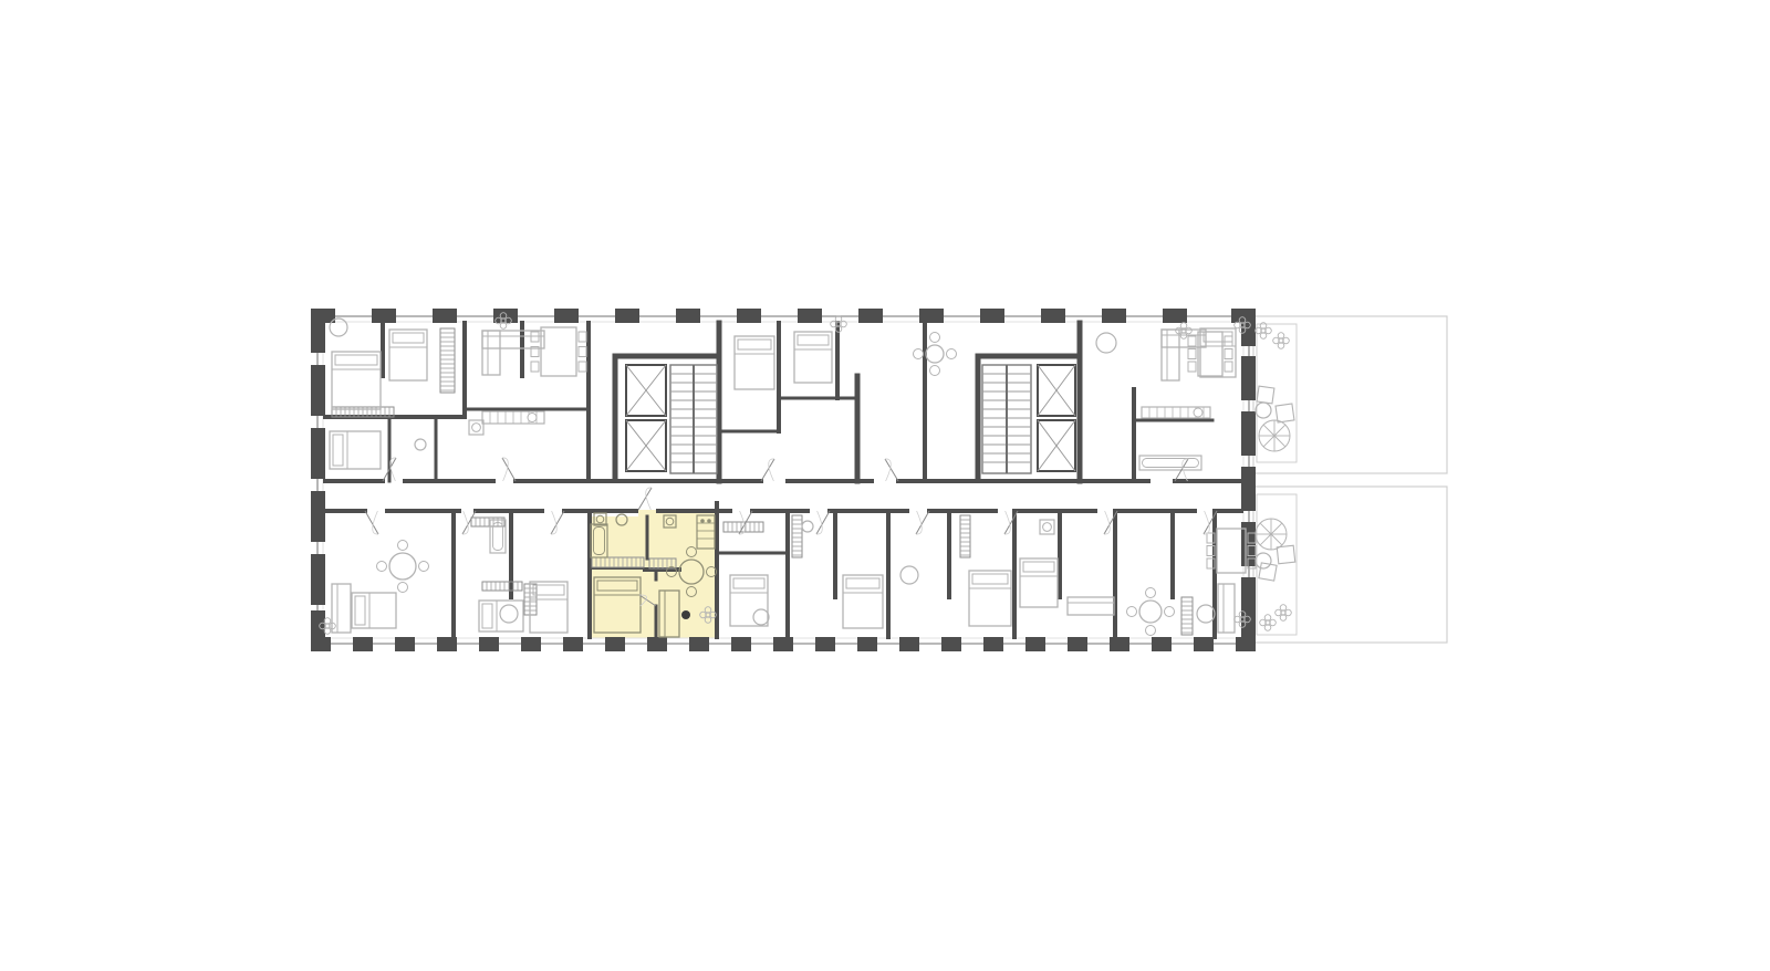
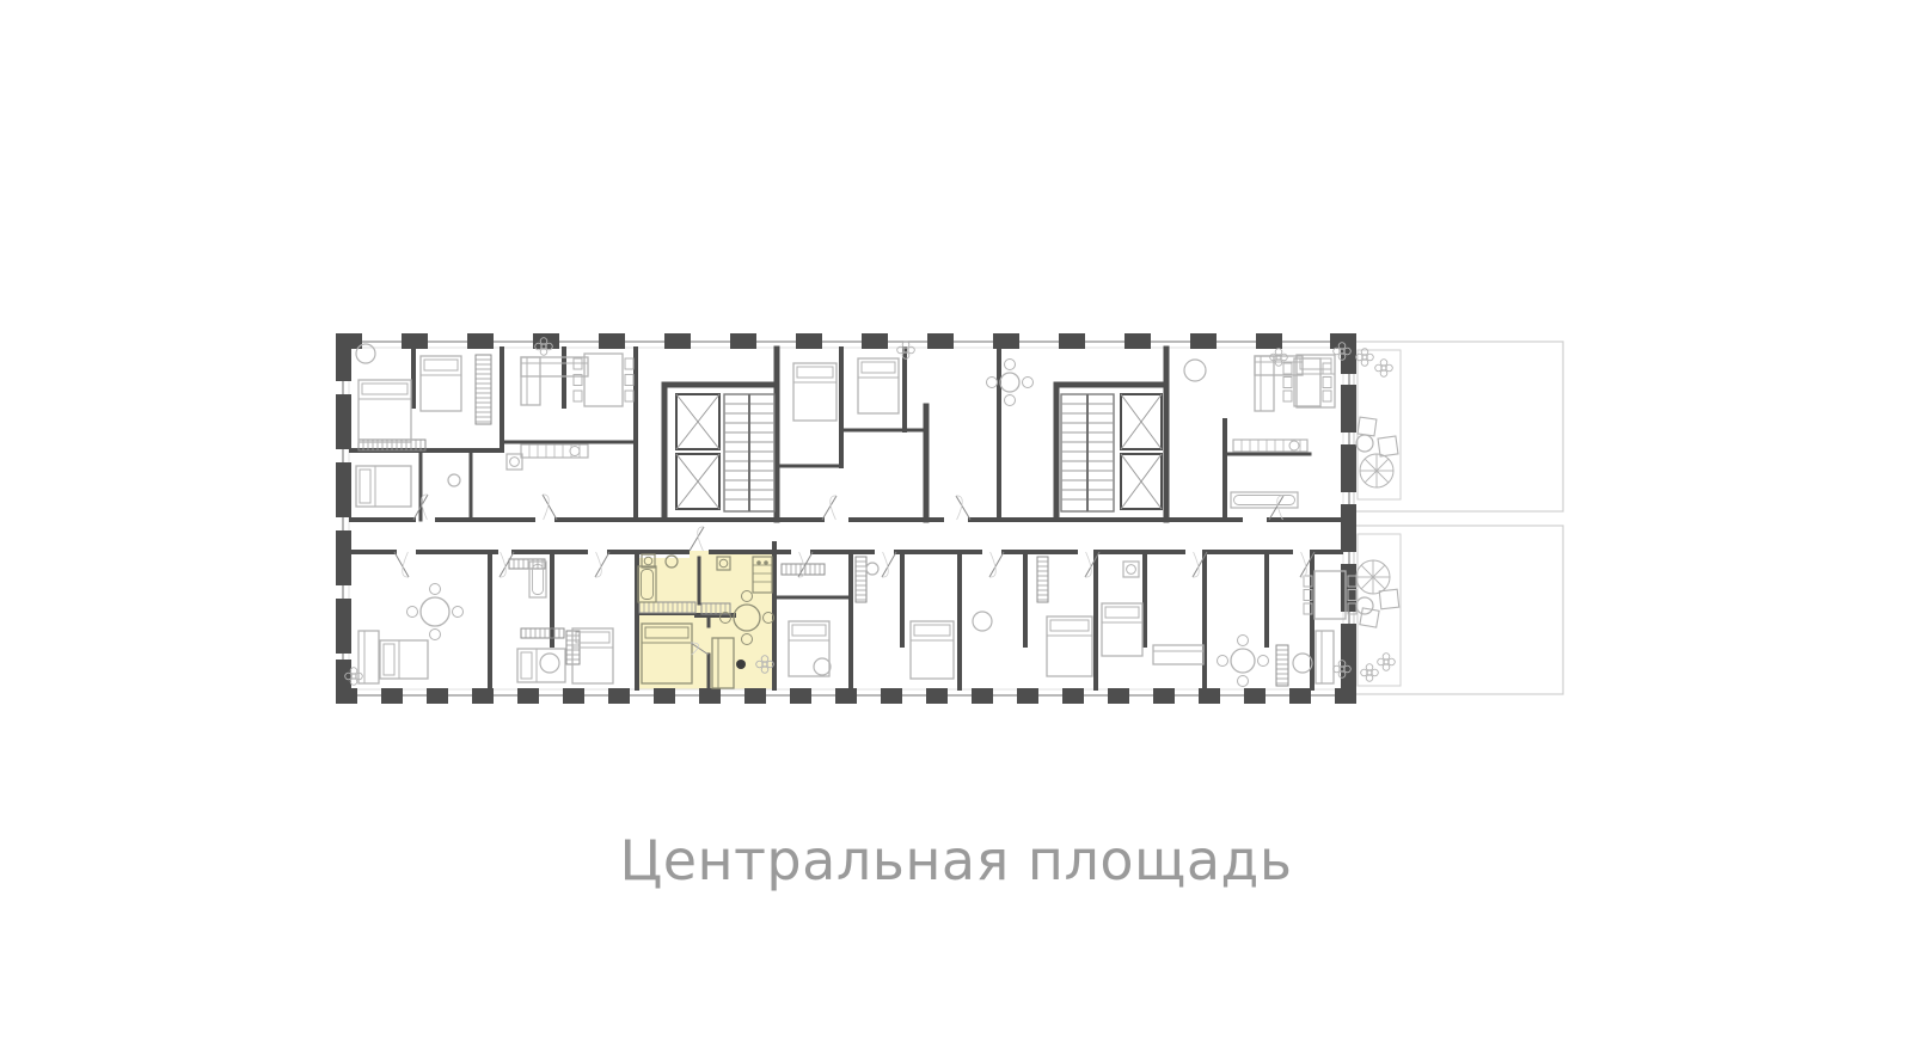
+ Центральная площадь
